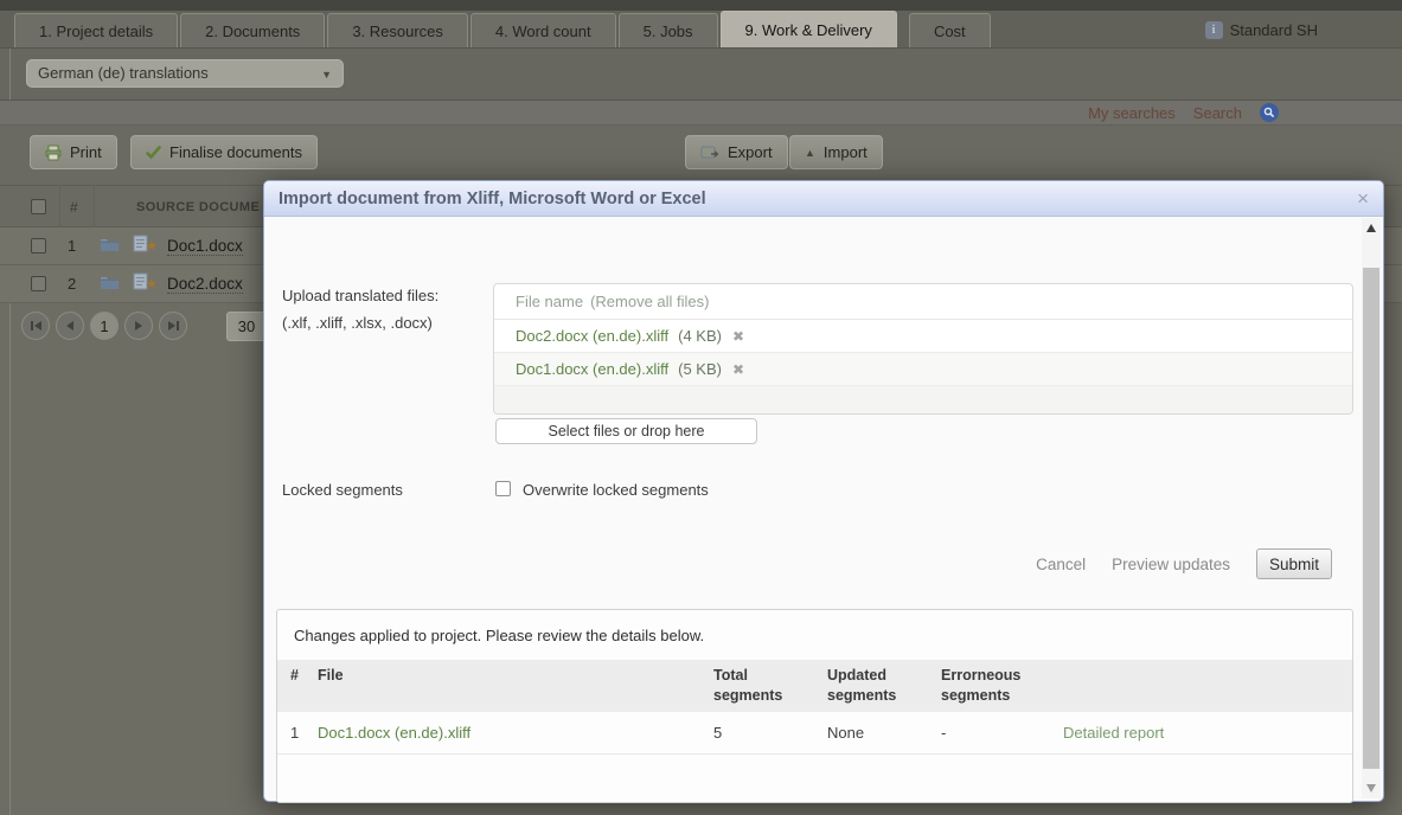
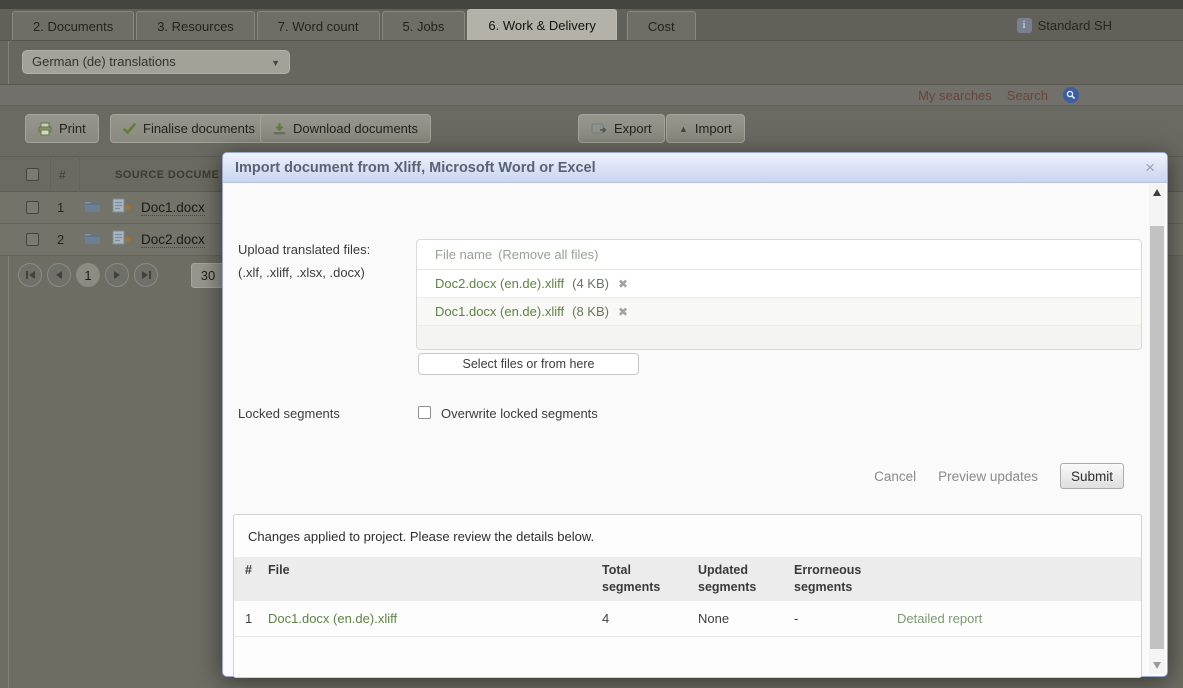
- 1. Project details
  2. Documents
  3. Resources
- 4. Word count
+ 7. Word count
  5. Jobs
- 9. Work & Delivery
+ 6. Work & Delivery
  Cost
  i
  Standard SH
  German (de) translations
  ▼
  My searches
  Search
  Print
  Finalise documents
+ Download documents
  Export
  ▲
  Import
  #
  SOURCE DOCUME
  1
  ★
  Doc1.docx
  2
  ★
  Doc2.docx
  1
  30
  Import document from Xliff, Microsoft Word or Excel
  ×
  Upload translated files:
  (.xlf, .xliff, .xlsx, .docx)
  File name
  (Remove all files)
  Doc2.docx (en.de).xliff
  (4 KB)
  ✖
  Doc1.docx (en.de).xliff
- (5 KB)
+ (8 KB)
  ✖
- Select files or drop here
+ Select files or from here
  Locked segments
  Overwrite locked segments
  Cancel
  Preview updates
  Submit
  Changes applied to project. Please review the details below.
  #	File	Total segments	Updated segments	Errorneous segments
- 1	Doc1.docx (en.de).xliff	5	None	-	Detailed report
+ 1	Doc1.docx (en.de).xliff	4	None	-	Detailed report
